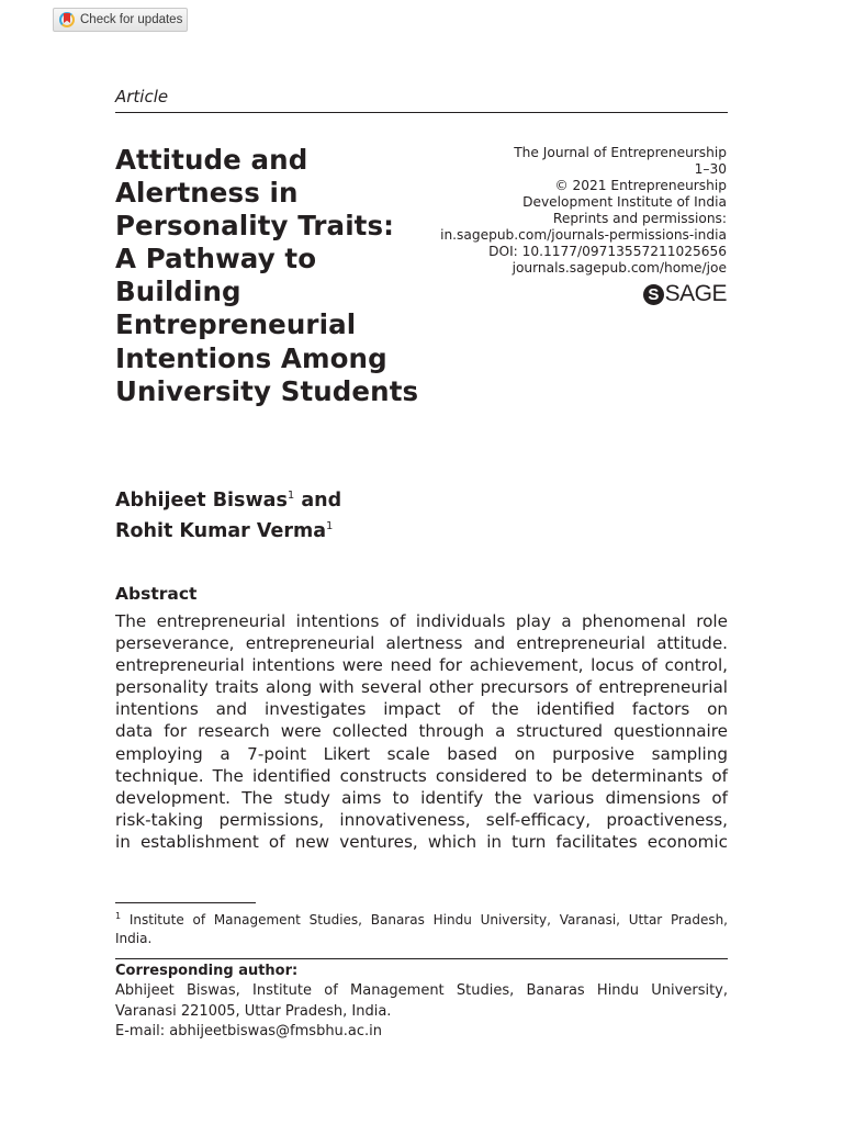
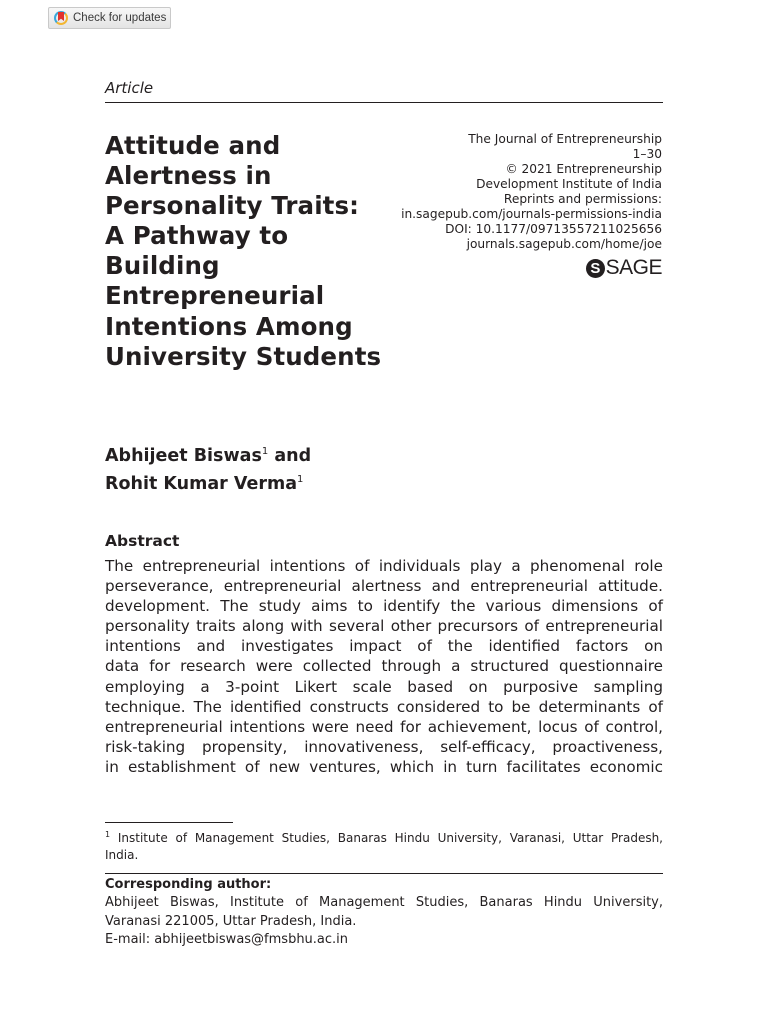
  Check for updates
  Article
  Attitude and
  Alertness in
  Personality Traits:
  A Pathway to
  Building
  Entrepreneurial
  Intentions Among
  University Students
  The Journal of Entrepreneurship
  1–30
  © 2021 Entrepreneurship
  Development Institute of India
  Reprints and permissions:
  in.sagepub.com/journals-permissions-india
  DOI: 10.1177/09713557211025656
  journals.sagepub.com/home/joe
  S
  SAGE
  Abhijeet Biswas1 and
  Rohit Kumar Verma1
  Abstract
  The entrepreneurial intentions of individuals play a phenomenal role
  perseverance, entrepreneurial alertness and entrepreneurial attitude.
- entrepreneurial intentions were need for achievement, locus of control,
+ development. The study aims to identify the various dimensions of
  personality traits along with several other precursors of entrepreneurial
  intentions and investigates impact of the identified factors on
  data for research were collected through a structured questionnaire
- employing a 7-point Likert scale based on purposive sampling
+ employing a 3-point Likert scale based on purposive sampling
  technique. The identified constructs considered to be determinants of
- development. The study aims to identify the various dimensions of
+ entrepreneurial intentions were need for achievement, locus of control,
- risk-taking permissions, innovativeness, self-efficacy, proactiveness,
+ risk-taking propensity, innovativeness, self-efficacy, proactiveness,
  in establishment of new ventures, which in turn facilitates economic
  1 Institute of Management Studies, Banaras Hindu University, Varanasi, Uttar Pradesh,
  India.
  Corresponding author:
  Abhijeet Biswas, Institute of Management Studies, Banaras Hindu University,
  Varanasi 221005, Uttar Pradesh, India.
  E-mail: abhijeetbiswas@fmsbhu.ac.in
